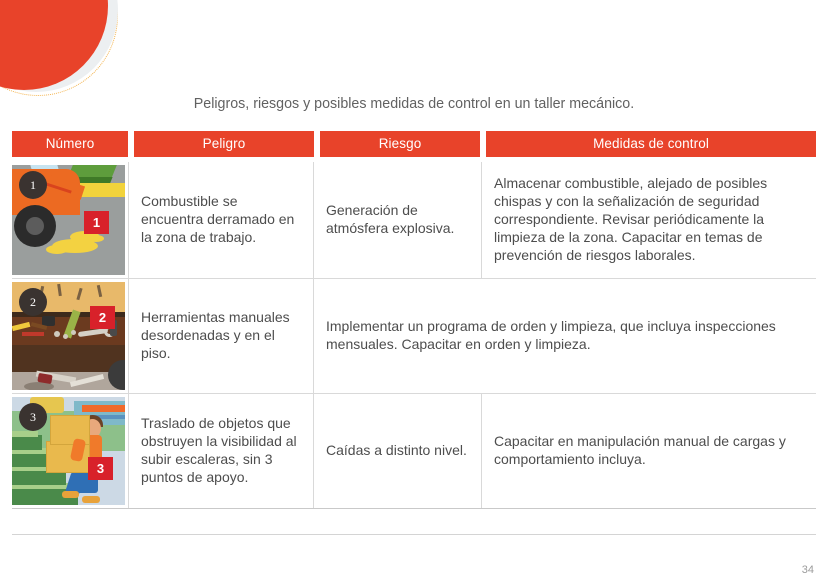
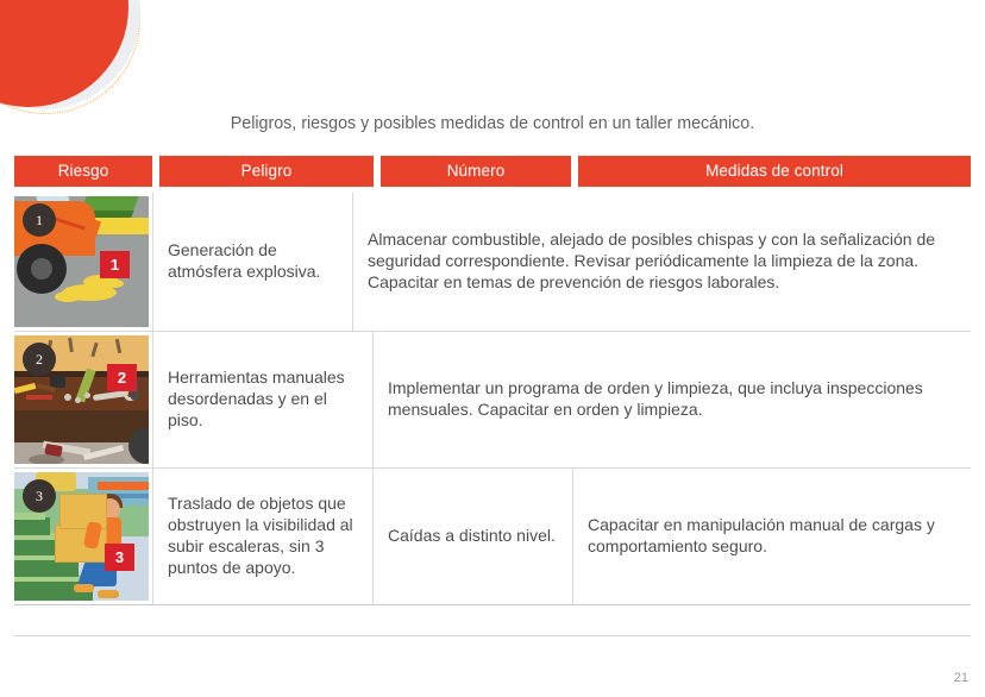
  Peligros, riesgos y posibles medidas de control en un taller mecánico.
- Número
+ Riesgo
  Peligro
- Riesgo
+ Número
  Medidas de control
  1
  1
- Combustible se encuentra derramado en la zona de trabajo.
  Generación de atmósfera explosiva.
  Almacenar combustible, alejado de posibles chispas y con la señalización de seguridad correspondiente. Revisar periódicamente la limpieza de la zona. Capacitar en temas de prevención de riesgos laborales.
  2
  2
  Herramientas manuales desordenadas y en el piso.
  Implementar un programa de orden y limpieza, que incluya inspecciones mensuales. Capacitar en orden y limpieza.
  3
  3
  Traslado de objetos que obstruyen la visibilidad al subir escaleras, sin 3 puntos de apoyo.
  Caídas a distinto nivel.
- Capacitar en manipulación manual de cargas y comportamiento incluya.
+ Capacitar en manipulación manual de cargas y comportamiento seguro.
- 34
+ 21
